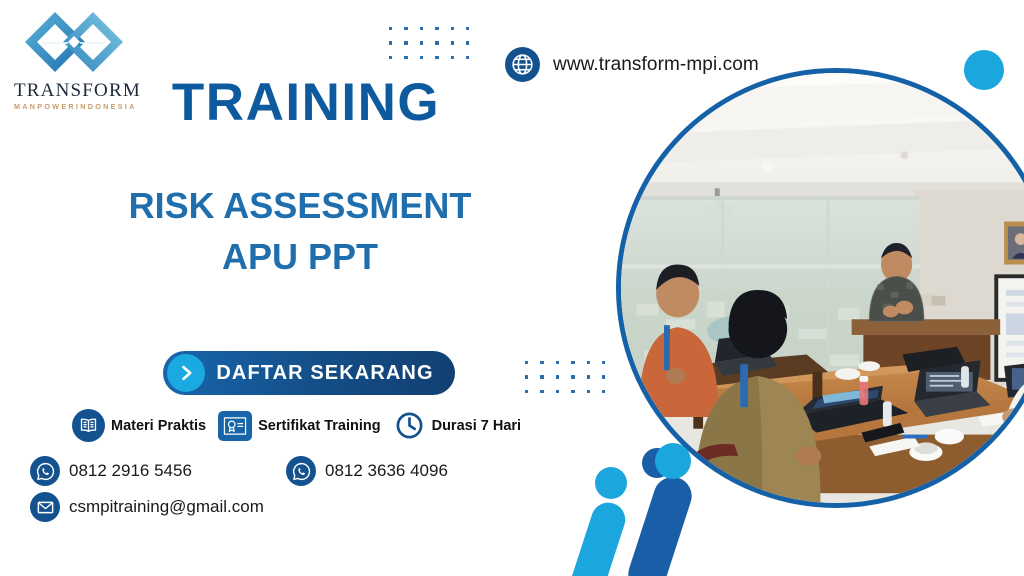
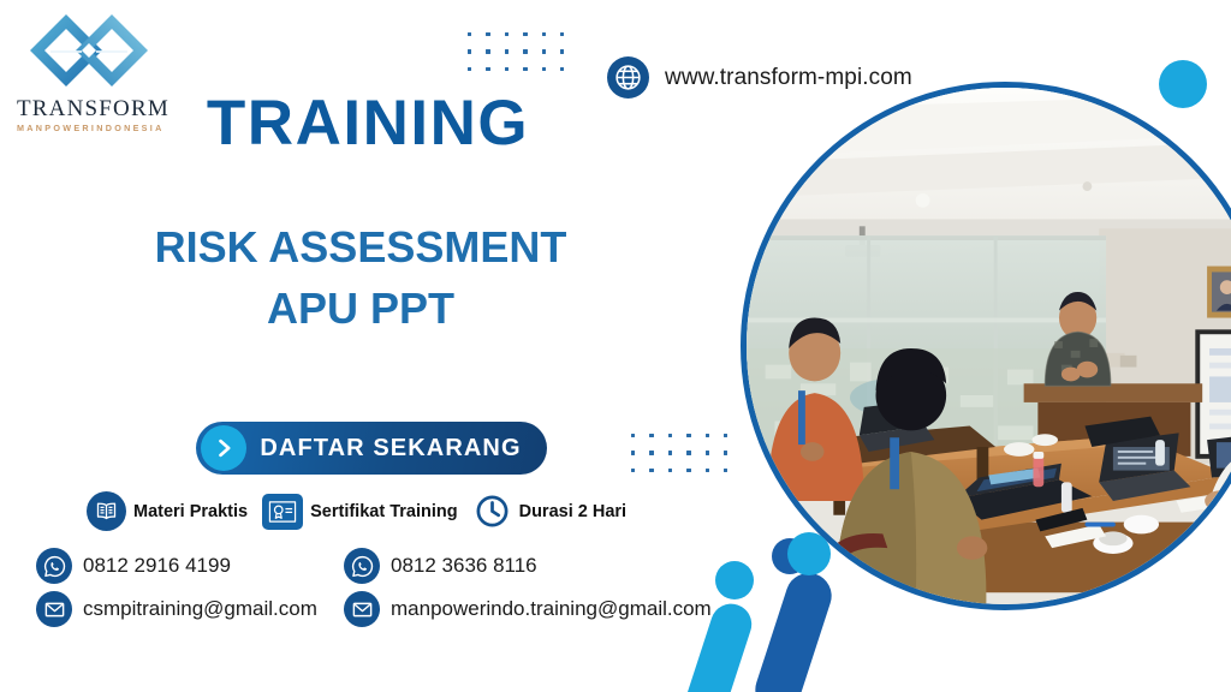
  TRANSFORM
  MANPOWERINDONESIA
  www.transform-mpi.com
  TRAINING
  RISK ASSESSMENT
  APU PPT
  DAFTAR SEKARANG
  Materi Praktis
  Sertifikat Training
- Durasi 7 Hari
+ Durasi 2 Hari
- 0812 2916 5456
+ 0812 2916 4199
- 0812 3636 4096
+ 0812 3636 8116
  csmpitraining@gmail.com
+ manpowerindo.training@gmail.com
